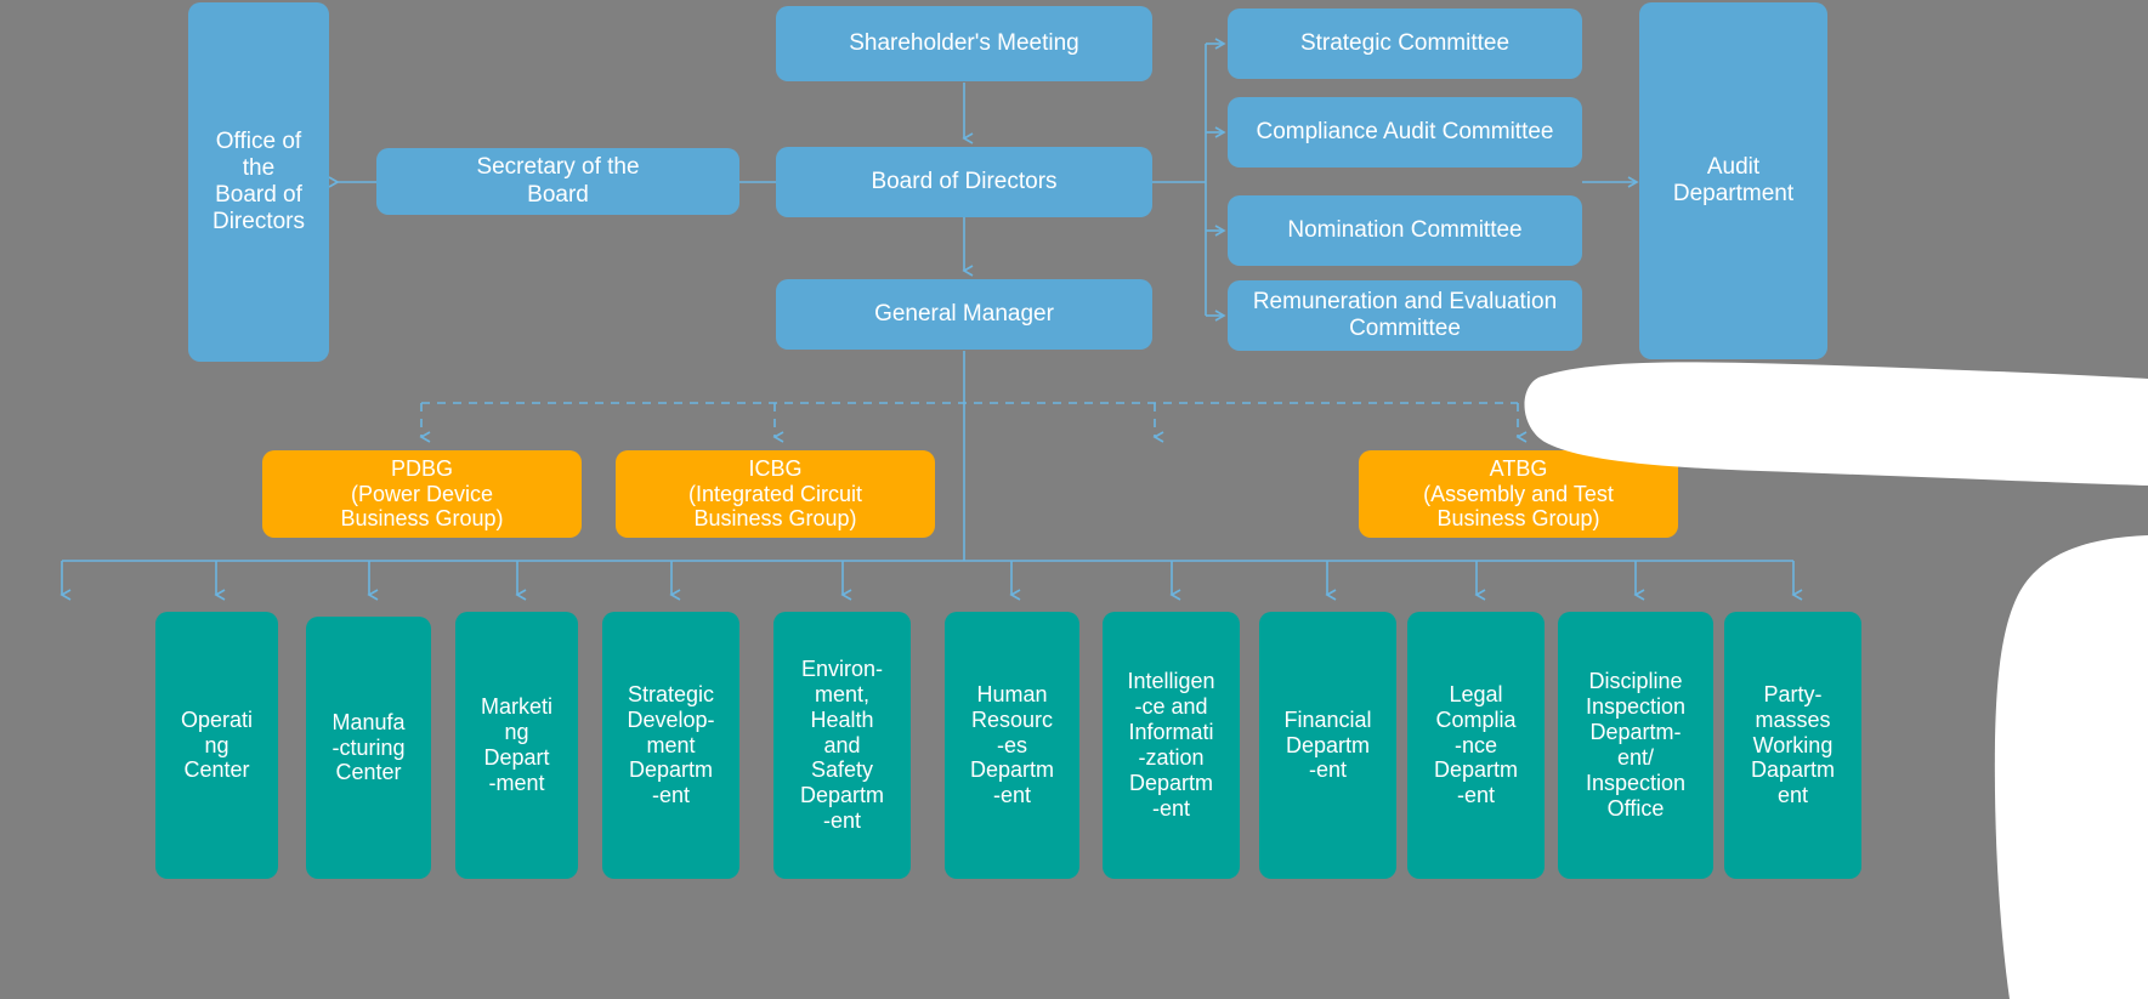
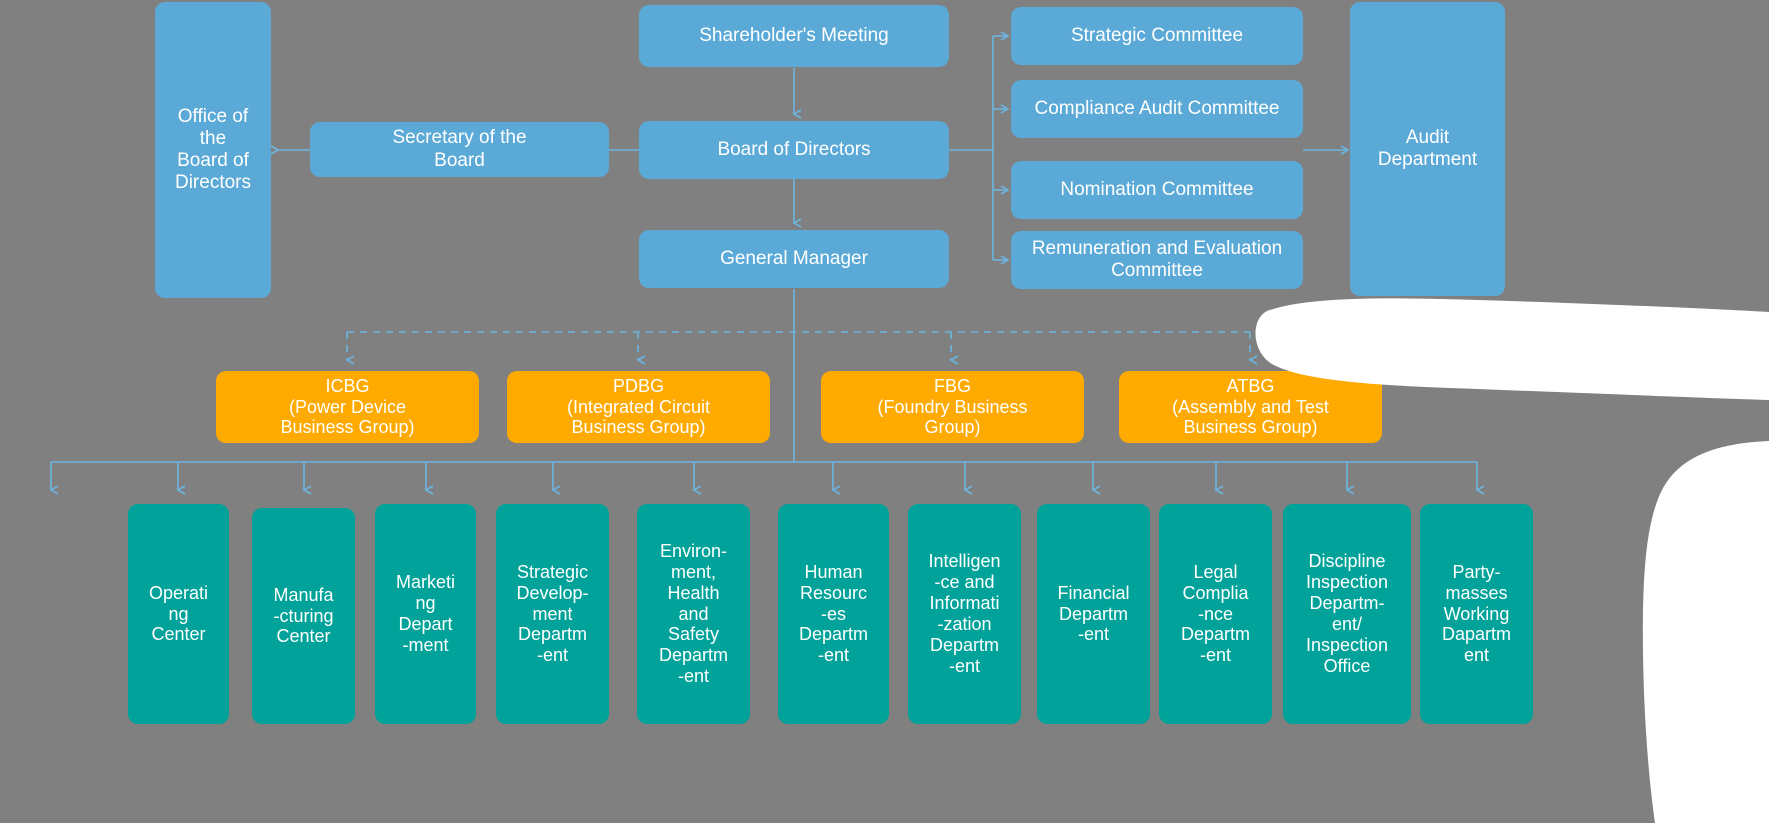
  Office of
  the
  Board of
  Directors
  Shareholder's Meeting
  Secretary of the
  Board
  Board of Directors
  General Manager
  Audit
  Department
  Strategic Committee
  Compliance Audit Committee
  Nomination Committee
  Remuneration and Evaluation
  Committee
- PDBG
+ ICBG
  (Power Device
  Business Group)
- ICBG
+ PDBG
  (Integrated Circuit
  Business Group)
+ FBG
+ (Foundry Business
+ Group)
  ATBG
  (Assembly and Test
  Business Group)
  Operati
  ng
  Center
  Manufa
  -cturing
  Center
  Marketi
  ng
  Depart
  -ment
  Strategic
  Develop-
  ment
  Departm
  -ent
  Environ-
  ment,
  Health
  and
  Safety
  Departm
  -ent
  Human
  Resourc
  -es
  Departm
  -ent
  Intelligen
  -ce and
  Informati
  -zation
  Departm
  -ent
  Financial
  Departm
  -ent
  Legal
  Complia
  -nce
  Departm
  -ent
  Discipline
  Inspection
  Departm-
  ent/
  Inspection
  Office
  Party-
  masses
  Working
  Dapartm
  ent
